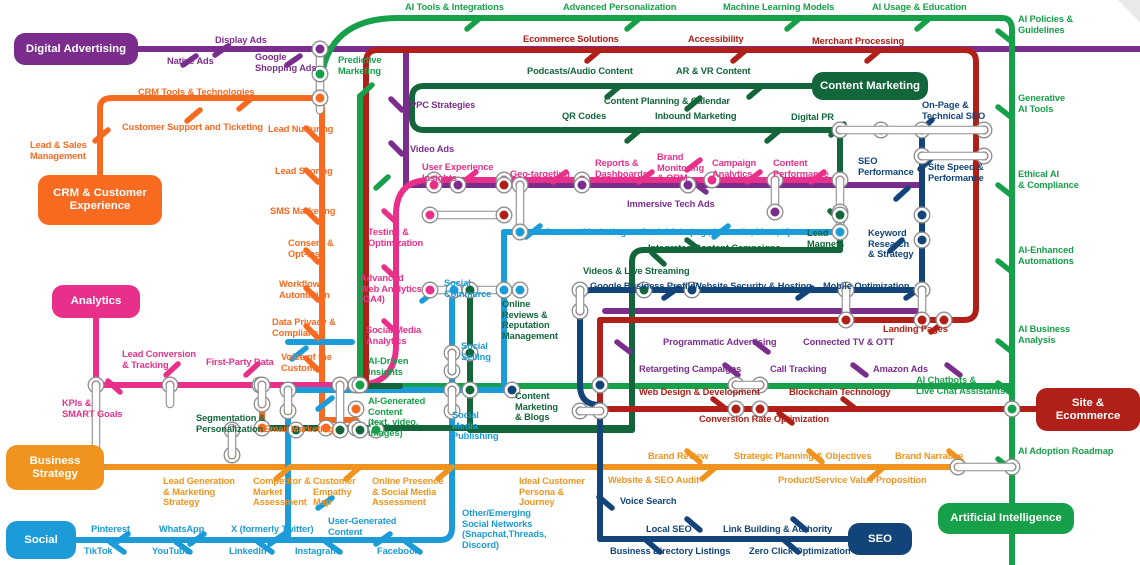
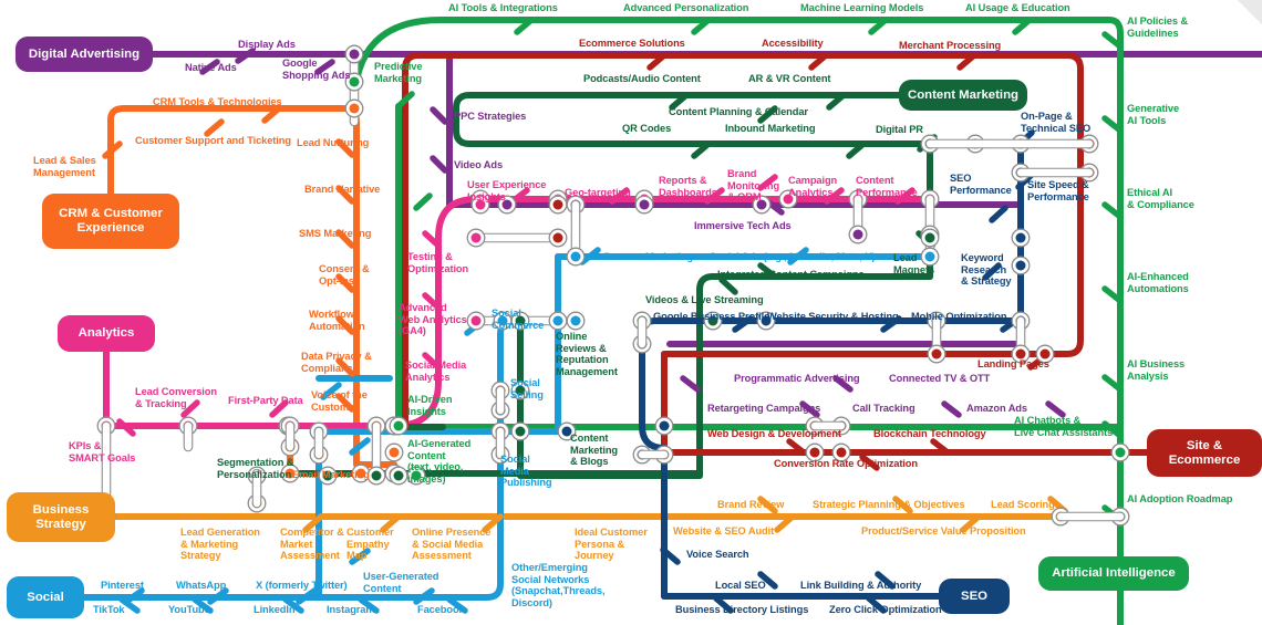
  Digital Advertising
  CRM & Customer
  Experience
  Analytics
  Business
  Strategy
  Social
  Content Marketing
  Site &
  Ecommerce
  Artificial Intelligence
  SEO
  Display Ads
  Native Ads
  Google
  Shopping Ads
  Predictive
  Marketing
  PPC Strategies
  Video Ads
  CRM Tools & Technologies
  Customer Support and Ticketing
  Lead & Sales
  Management
  Lead Nurturing
- Lead Scoring
+ Brand Narrative
  SMS Marketing
  Consent &
  Opt-ins
  Workflow
  Automation
  Data Privacy &
  Compliance
  Voice of the
  Customer
  AI Tools & Integrations
  Advanced Personalization
  Machine Learning Models
  AI Usage & Education
  AI Policies &
  Guidelines
  Generative
  AI Tools
  Ethical AI
  & Compliance
  AI-Enhanced
  Automations
  AI Business
  Analysis
  AI Chatbots &
  Live Chat Assistants
  AI Adoption Roadmap
  Ecommerce Solutions
  Accessibility
  Merchant Processing
  Podcasts/Audio Content
  AR & VR Content
  Content Planning & Calendar
  QR Codes
  Inbound Marketing
  Digital PR
  On-Page &
  Technical SEO
  SEO
  Performance
  Site Speed &
  Performance
  Keyword
  Research
  & Strategy
  Lead
  Magnets
  User Experience
  Insights
  Geo-targeting
  Reports &
  Dashboards
  Brand
  Monitoring
  & ORM
  Campaign
  Analytics
  Content
  Performance
  Immersive Tech Ads
  Social Ads (e.g., LinkedIn, Meta, X)
  Integrated Content Campaigns
  Influencer Marketing
  Testing &
  Optimization
  Advanced
  Web Analytics
  (GA4)
  Social Media
  Analytics
  Social
  Commerce
  Social
  Selling
  Social
  Media
  Publishing
  Videos & Live Streaming
  Google Business Profile
  Website Security & Hosting
  Mobile Optimization
  Landing Pages
  Online
  Reviews &
  Reputation
  Management
  Content
  Marketing
  & Blogs
  AI-Driven
  Insights
  AI-Generated
  Content
  (text, video,
  images)
  Programmatic Advertising
  Connected TV & OTT
  Retargeting Campaigns
  Call Tracking
  Amazon Ads
  Web Design & Development
  Blockchain Technology
  Conversion Rate Optimization
  Lead Conversion
  & Tracking
  First-Party Data
  KPIs &
  SMART Goals
  Segmentation &
  Personalization
  Email Marketing
  Lead Generation
  & Marketing
  Strategy
  Competitor &
  Market
  Assessment
  Customer
  Empathy
  Map
  Online Presence
  & Social Media
  Assessment
  Ideal Customer
  Persona &
  Journey
  Website & SEO Audit
  Brand Review
  Strategic Planning & Objectives
- Brand Narrative
+ Lead Scoring
  Product/Service Value Proposition
  Voice Search
  Local SEO
  Link Building & Authority
  Business Directory Listings
  Zero Click Optimization
  Other/Emerging
  Social Networks
  (Snapchat,Threads,
  Discord)
  User-Generated
  Content
  Pinterest
  TikTok
  WhatsApp
  YouTube
  X (formerly Twitter)
  LinkedIn
  Instagram
  Facebook
